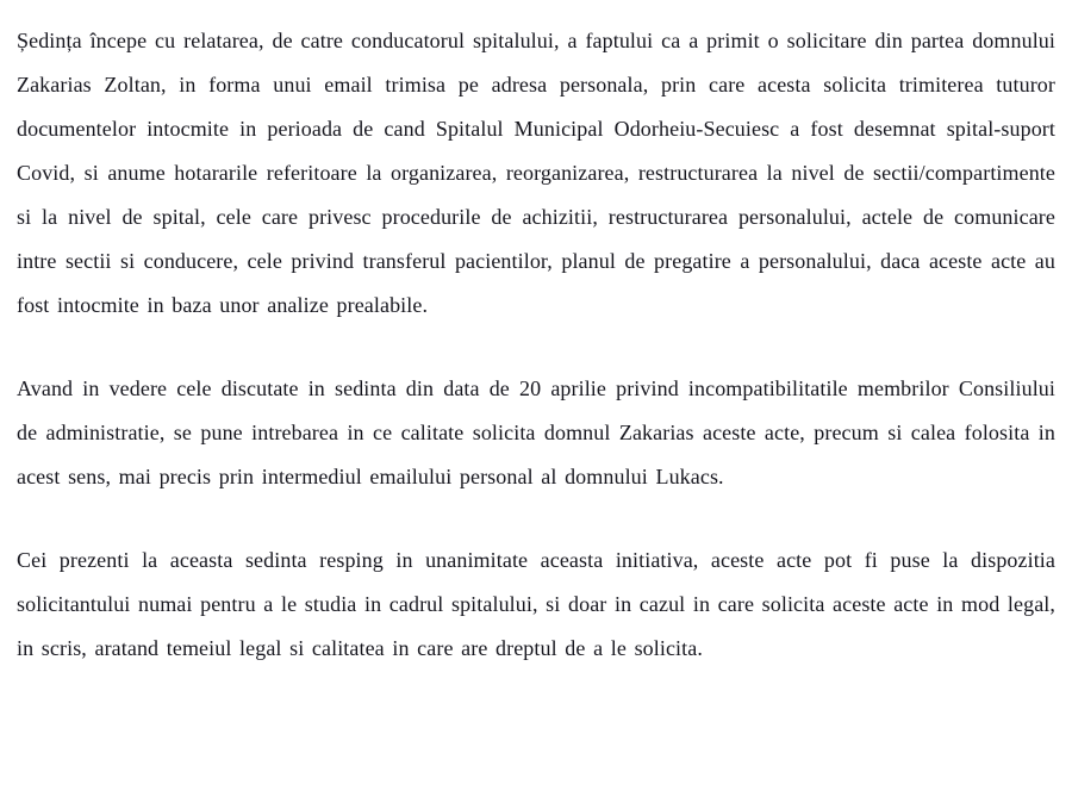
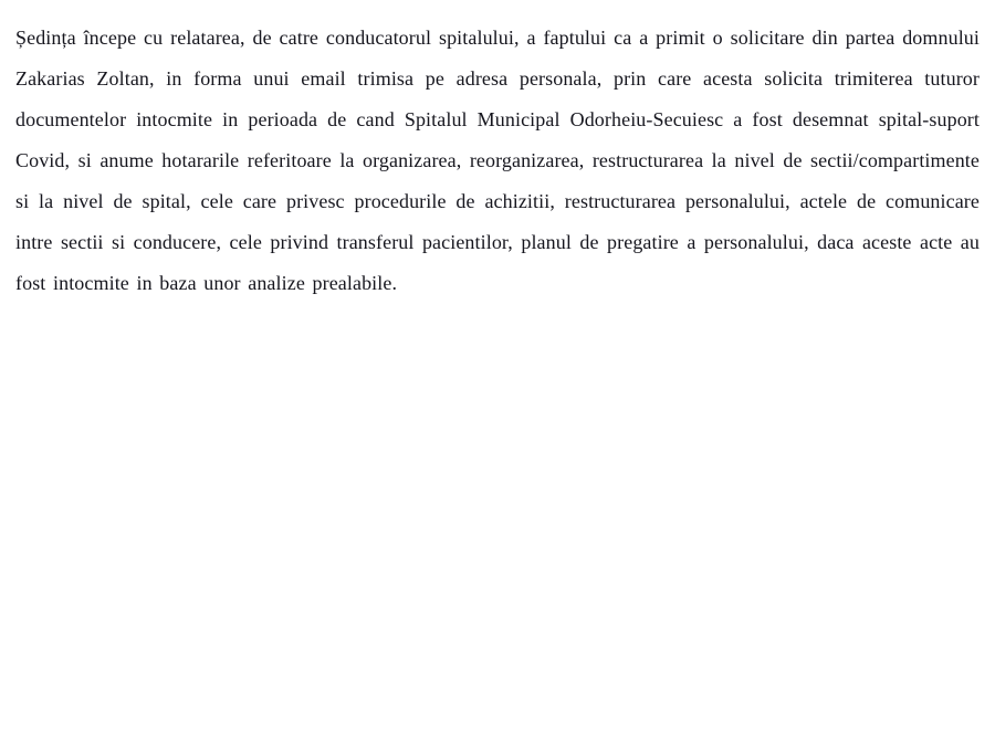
  Ședința începe cu relatarea, de catre conducatorul spitalului, a faptului ca a primit o solicitare din partea domnului Zakarias Zoltan, in forma unui email trimisa pe adresa personala, prin care acesta solicita trimiterea tuturor documentelor intocmite in perioada de cand Spitalul Municipal Odorheiu-Secuiesc a fost desemnat spital-suport Covid, si anume hotararile referitoare la organizarea, reorganizarea, restructurarea la nivel de sectii/compartimente si la nivel de spital, cele care privesc procedurile de achizitii, restructurarea personalului, actele de comunicare intre sectii si conducere, cele privind transferul pacientilor, planul de pregatire a personalului, daca aceste acte au fost intocmite in baza unor analize prealabile.
- Avand in vedere cele discutate in sedinta din data de 20 aprilie privind incompatibilitatile membrilor Consiliului de administratie, se pune intrebarea in ce calitate solicita domnul Zakarias aceste acte, precum si calea folosita in acest sens, mai precis prin intermediul emailului personal al domnului Lukacs.
- Cei prezenti la aceasta sedinta resping in unanimitate aceasta initiativa, aceste acte pot fi puse la dispozitia solicitantului numai pentru a le studia in cadrul spitalului, si doar in cazul in care solicita aceste acte in mod legal, in scris, aratand temeiul legal si calitatea in care are dreptul de a le solicita.
